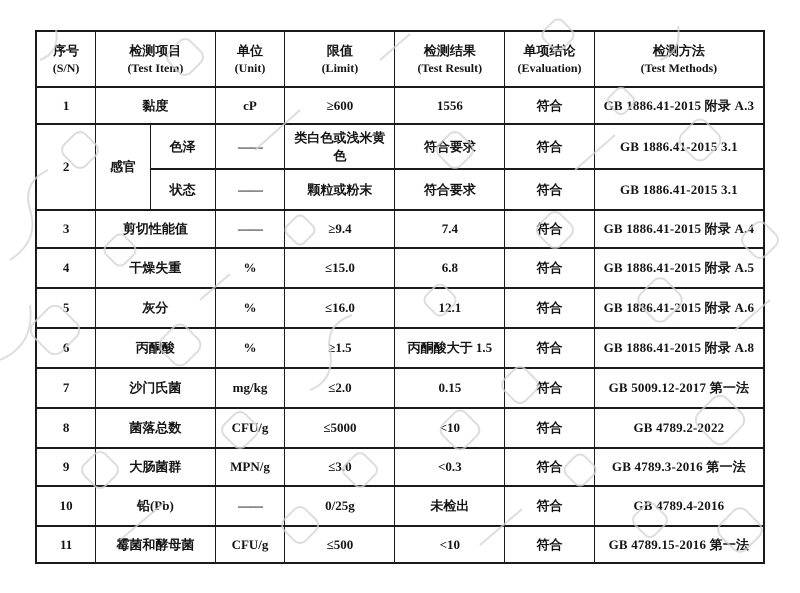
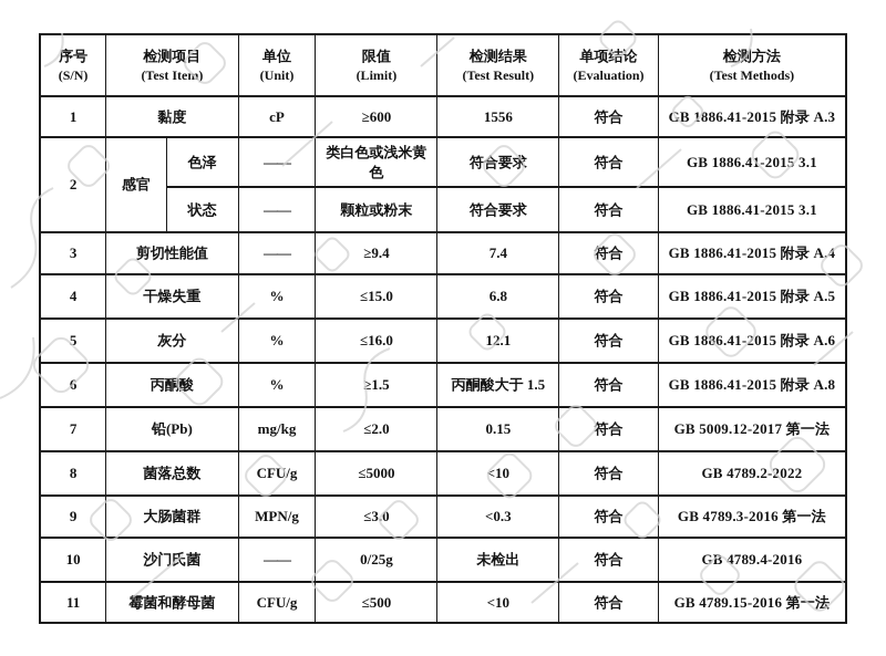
  序号 (S/N)	检测项目 (Test Item)	单位 (Unit)	限值 (Limit)	检测结果 (Test Result)	单项结论 (Evaluation)	检测方法 (Test Methods)
  1	黏度	cP	≥600	1556	符合	GB 1886.41-2015 附录 A.3
  2	感官	色泽	——	类白色或浅米黄色	符合要求	符合	GB 1886.41-2015 3.1
  状态	——	颗粒或粉末	符合要求	符合	GB 1886.41-2015 3.1
  3	剪切性能值	——	≥9.4	7.4	符合	GB 1886.41-2015 附录 A.4
  4	干燥失重	%	≤15.0	6.8	符合	GB 1886.41-2015 附录 A.5
  5	灰分	%	≤16.0	12.1	符合	GB 1886.41-2015 附录 A.6
  6	丙酮酸	%	≥1.5	丙酮酸大于 1.5	符合	GB 1886.41-2015 附录 A.8
- 7	沙门氏菌	mg/kg	≤2.0	0.15	符合	GB 5009.12-2017 第一法
+ 7	铅(Pb)	mg/kg	≤2.0	0.15	符合	GB 5009.12-2017 第一法
  8	菌落总数	CFU/g	≤5000	<10	符合	GB 4789.2-2022
  9	大肠菌群	MPN/g	≤3.0	<0.3	符合	GB 4789.3-2016 第一法
- 10	铅(Pb)	——	0/25g	未检出	符合	GB 4789.4-2016
+ 10	沙门氏菌	——	0/25g	未检出	符合	GB 4789.4-2016
  11	霉菌和酵母菌	CFU/g	≤500	<10	符合	GB 4789.15-2016 第一法
